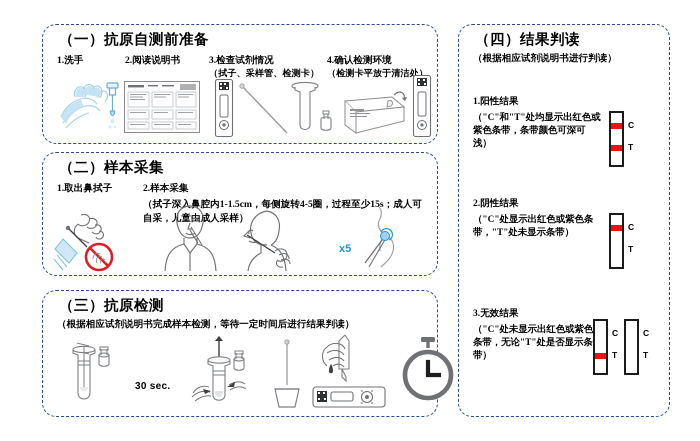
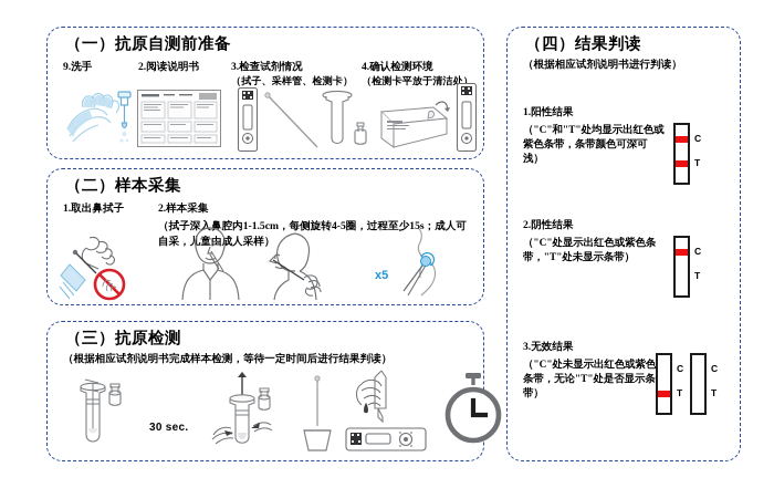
  （一）抗原自测前准备
- 1.洗手
+ 9.洗手
  2.阅读说明书
  3.检查试剂情况
  （拭子、采样管、检测卡）
  4.确认检测环境
  （检测卡平放于清洁处）
  （二）样本采集
  1.取出鼻拭子
  2.样本采集
  （拭子深入鼻腔内1-1.5cm，每侧旋转4-5圈，过程至少15s；成人可自采，成人采样）
  x5
  （三）抗原检测
  （根据相应试剂说明书完成样本检测，等待一定时间后进行结果判读）
  30 sec.
  （四）结果判读
  （根据相应试剂说明书进行判读）
  1.阳性结果
  （"C"和"T"处均显示出红色或紫色条带，条带颜色可深可浅）
  C
  T
  2.阴性结果
  （"C"处显示出红色或紫色条带，"T"处未显示条带）
  C
  T
  3.无效结果
  （"C"处未显示出红色或紫色条带，无论"T"处是否显示条带）
  C
  T
  C
  T
